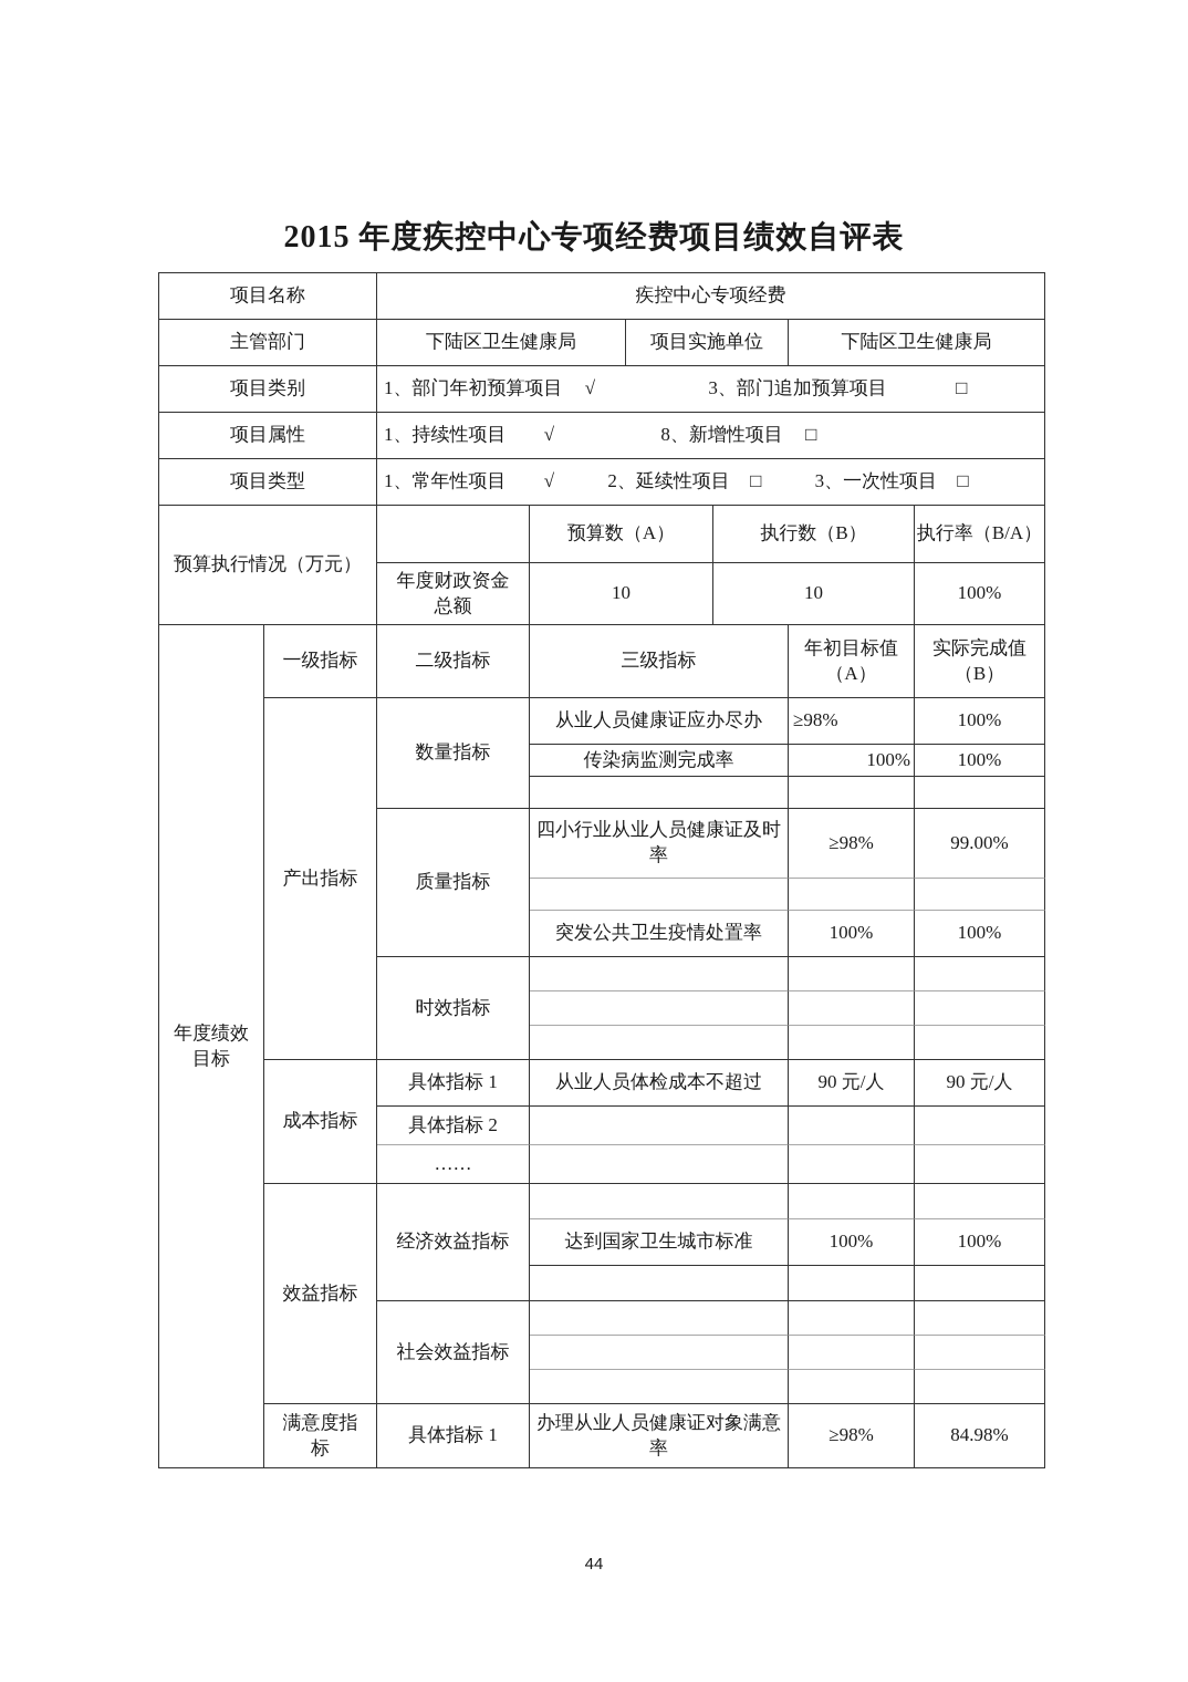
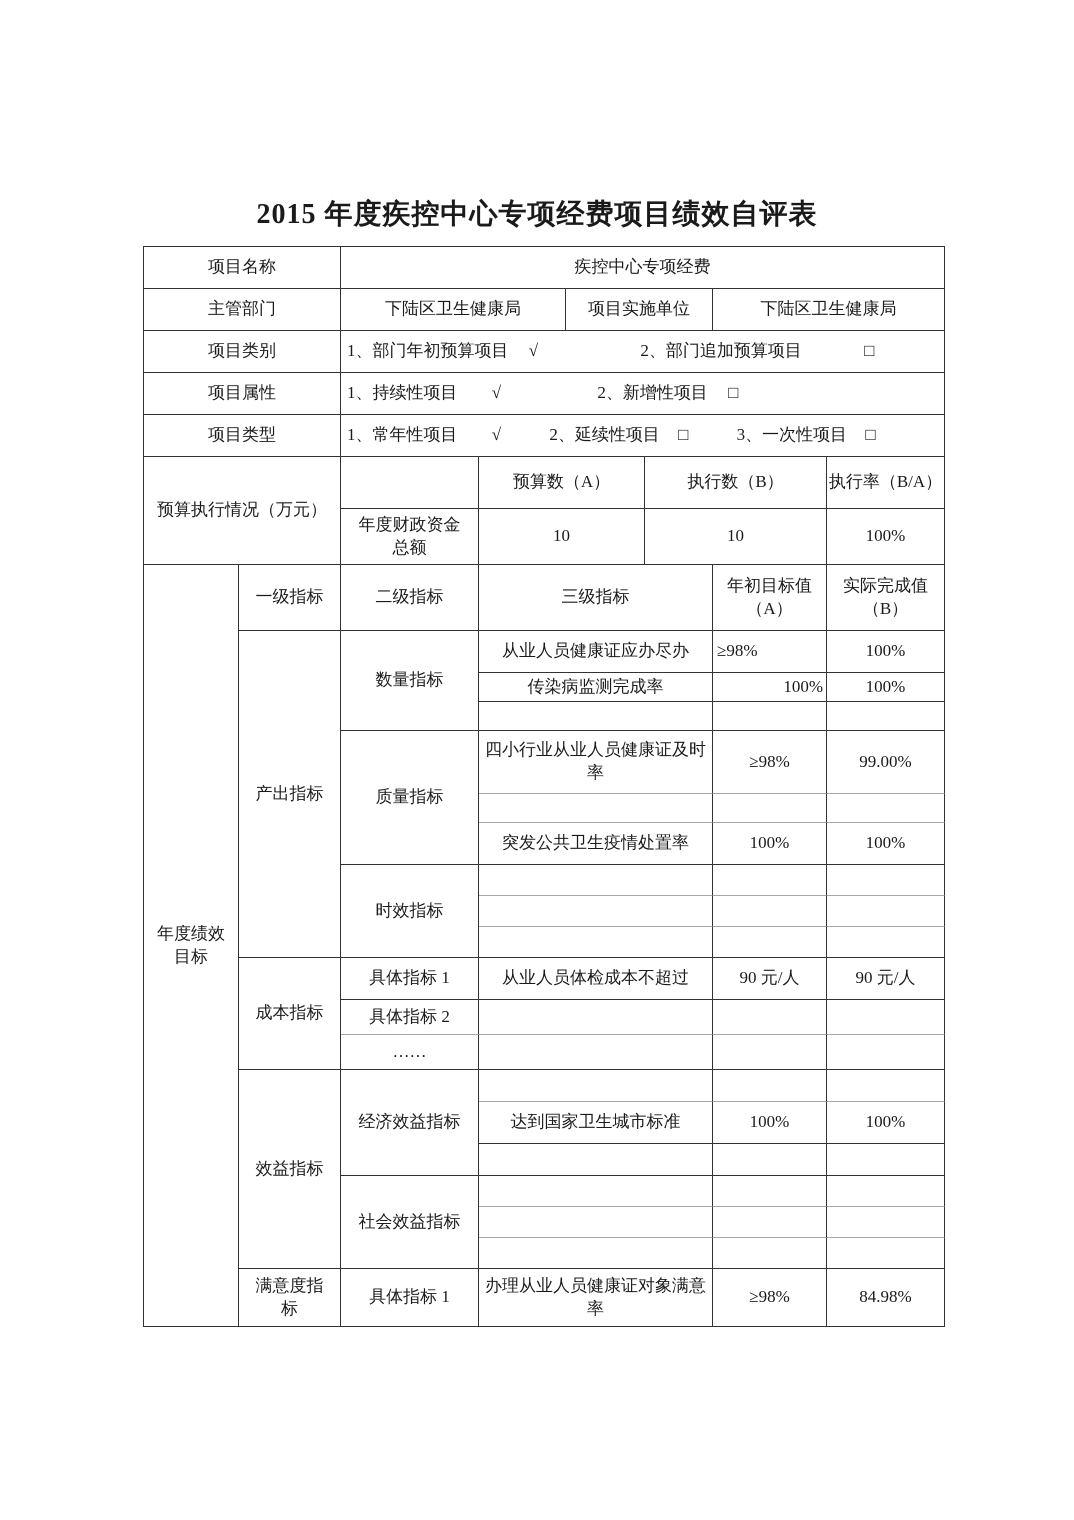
  2015 年度疾控中心专项经费项目绩效自评表
  项目名称	疾控中心专项经费
  主管部门	下陆区卫生健康局	项目实施单位	下陆区卫生健康局
- 项目类别	1、部门年初预算项目 √ 3、部门追加预算项目 □
+ 项目类别	1、部门年初预算项目 √ 2、部门追加预算项目 □
- 项目属性	1、持续性项目 √ 8、新增性项目 □
+ 项目属性	1、持续性项目 √ 2、新增性项目 □
  项目类型	1、常年性项目 √ 2、延续性项目 □ 3、一次性项目 □
  预算执行情况（万元）		预算数（A）	执行数（B）	执行率（B/A）
  年度财政资金总额	10	10	100%
  年度绩效目标	一级指标	二级指标	三级指标	年初目标值（A）	实际完成值（B）
  产出指标	数量指标	从业人员健康证应办尽办	≥98%	100%
  传染病监测完成率	100%	100%
  质量指标	四小行业从业人员健康证及时率	≥98%	99.00%
  突发公共卫生疫情处置率	100%	100%
  时效指标
  成本指标	具体指标 1	从业人员体检成本不超过	90 元/人	90 元/人
  具体指标 2
  ……
  效益指标	经济效益指标
  达到国家卫生城市标准	100%	100%
  社会效益指标
  满意度指标	具体指标 1	办理从业人员健康证对象满意率	≥98%	84.98%
- 44
